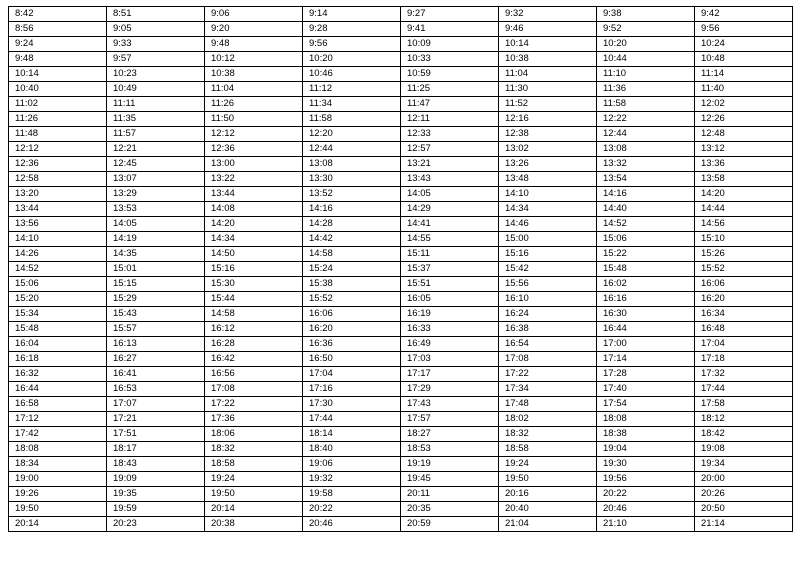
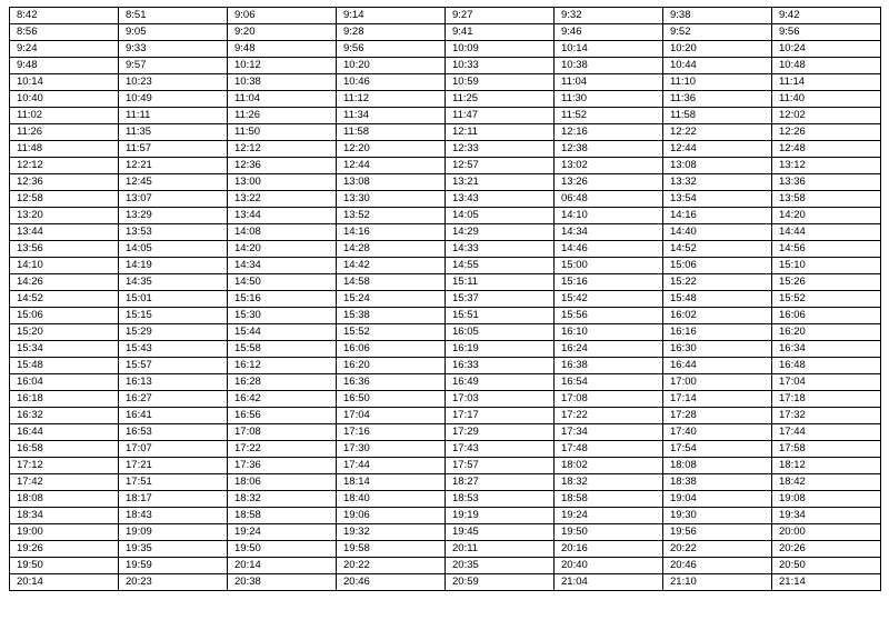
  8:42	8:51	9:06	9:14	9:27	9:32	9:38	9:42
  8:56	9:05	9:20	9:28	9:41	9:46	9:52	9:56
  9:24	9:33	9:48	9:56	10:09	10:14	10:20	10:24
  9:48	9:57	10:12	10:20	10:33	10:38	10:44	10:48
  10:14	10:23	10:38	10:46	10:59	11:04	11:10	11:14
  10:40	10:49	11:04	11:12	11:25	11:30	11:36	11:40
  11:02	11:11	11:26	11:34	11:47	11:52	11:58	12:02
  11:26	11:35	11:50	11:58	12:11	12:16	12:22	12:26
  11:48	11:57	12:12	12:20	12:33	12:38	12:44	12:48
  12:12	12:21	12:36	12:44	12:57	13:02	13:08	13:12
  12:36	12:45	13:00	13:08	13:21	13:26	13:32	13:36
- 12:58	13:07	13:22	13:30	13:43	13:48	13:54	13:58
+ 12:58	13:07	13:22	13:30	13:43	06:48	13:54	13:58
  13:20	13:29	13:44	13:52	14:05	14:10	14:16	14:20
  13:44	13:53	14:08	14:16	14:29	14:34	14:40	14:44
- 13:56	14:05	14:20	14:28	14:41	14:46	14:52	14:56
+ 13:56	14:05	14:20	14:28	14:33	14:46	14:52	14:56
  14:10	14:19	14:34	14:42	14:55	15:00	15:06	15:10
  14:26	14:35	14:50	14:58	15:11	15:16	15:22	15:26
  14:52	15:01	15:16	15:24	15:37	15:42	15:48	15:52
  15:06	15:15	15:30	15:38	15:51	15:56	16:02	16:06
  15:20	15:29	15:44	15:52	16:05	16:10	16:16	16:20
- 15:34	15:43	14:58	16:06	16:19	16:24	16:30	16:34
+ 15:34	15:43	15:58	16:06	16:19	16:24	16:30	16:34
  15:48	15:57	16:12	16:20	16:33	16:38	16:44	16:48
  16:04	16:13	16:28	16:36	16:49	16:54	17:00	17:04
  16:18	16:27	16:42	16:50	17:03	17:08	17:14	17:18
  16:32	16:41	16:56	17:04	17:17	17:22	17:28	17:32
  16:44	16:53	17:08	17:16	17:29	17:34	17:40	17:44
  16:58	17:07	17:22	17:30	17:43	17:48	17:54	17:58
  17:12	17:21	17:36	17:44	17:57	18:02	18:08	18:12
  17:42	17:51	18:06	18:14	18:27	18:32	18:38	18:42
  18:08	18:17	18:32	18:40	18:53	18:58	19:04	19:08
  18:34	18:43	18:58	19:06	19:19	19:24	19:30	19:34
  19:00	19:09	19:24	19:32	19:45	19:50	19:56	20:00
  19:26	19:35	19:50	19:58	20:11	20:16	20:22	20:26
  19:50	19:59	20:14	20:22	20:35	20:40	20:46	20:50
  20:14	20:23	20:38	20:46	20:59	21:04	21:10	21:14
